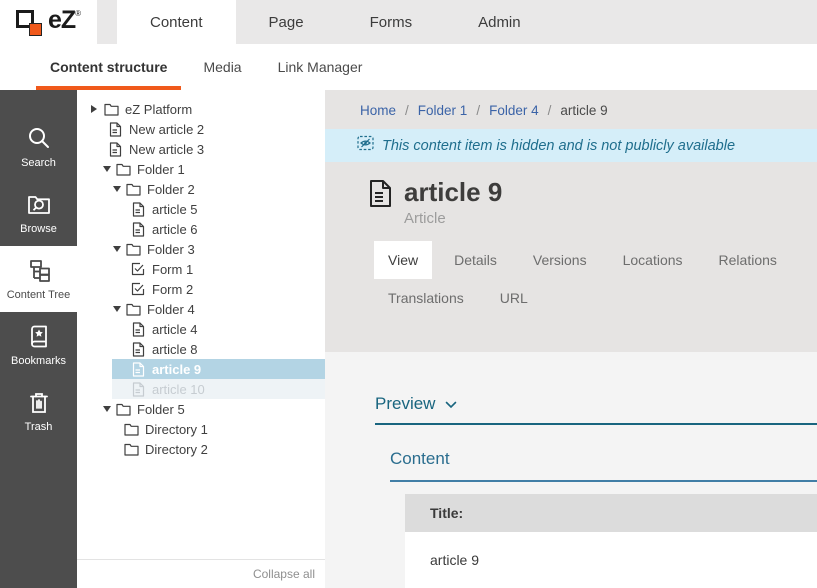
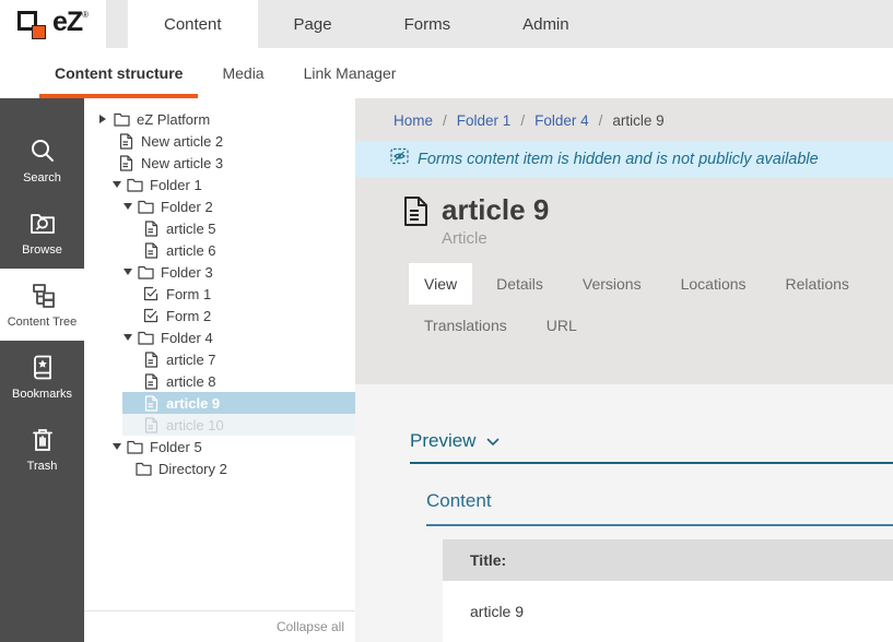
  eZ
  ®
  Content
  Page
  Forms
  Admin
  Content structure
  Media
  Link Manager
  Search
  Browse
  Content Tree
  Bookmarks
  Trash
  eZ Platform
  New article 2
  New article 3
  Folder 1
  Folder 2
  article 5
  article 6
  Folder 3
  Form 1
  Form 2
  Folder 4
- article 4
+ article 7
  article 8
  article 9
  article 10
  Folder 5
- Directory 1
  Directory 2
  Collapse all
  Home
  /
  Folder 1
  /
  Folder 4
  /
  article 9
- This content item is hidden and is not publicly available
+ Forms content item is hidden and is not publicly available
  article 9
  Article
  View
  Details
  Versions
  Locations
  Relations
  Translations
  URL
  Preview
  Content
  Title:
  article 9
